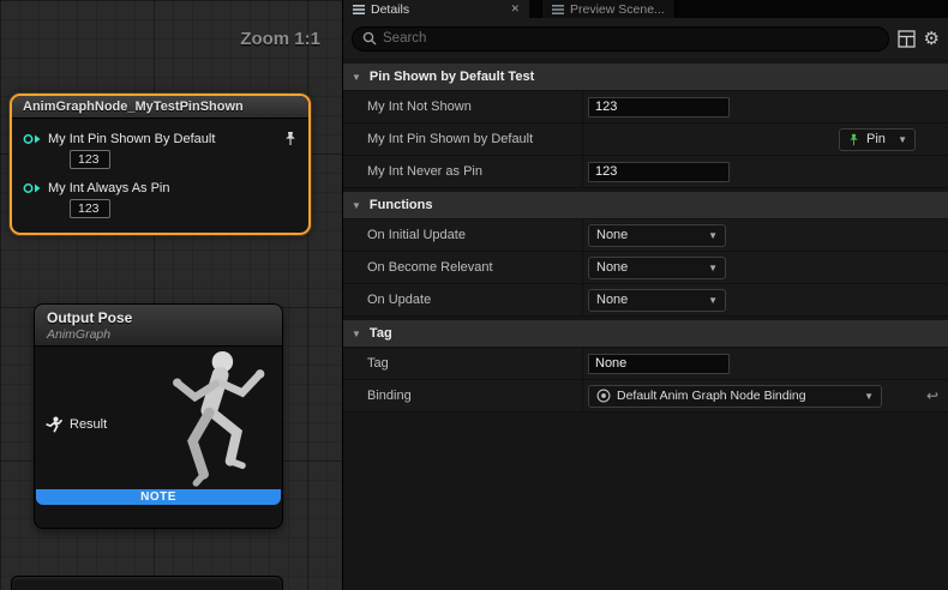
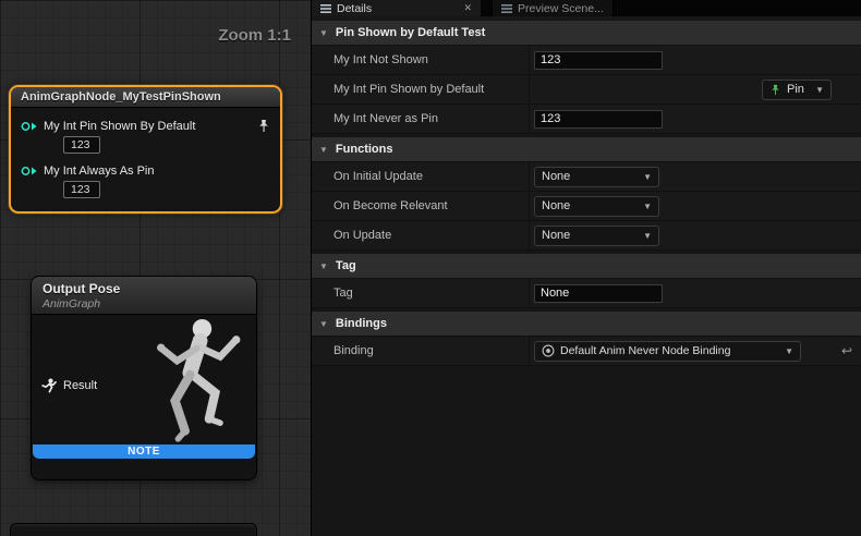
  Zoom 1:1
  AnimGraphNode_MyTestPinShown
  My Int Pin Shown By Default
  123
  My Int Always As Pin
  123
  Output Pose
  AnimGraph
  Result
  NOTE
  Details
  Preview Scene...
- Search
  Pin Shown by Default Test
  My Int Not Shown
  123
  My Int Pin Shown by Default
  Pin
  My Int Never as Pin
  123
  Functions
  On Initial Update
  None
  On Become Relevant
  None
  On Update
  None
  Tag
  Tag
  None
+ Bindings
  Binding
- Default Anim Graph Node Binding
+ Default Anim Never Node Binding
